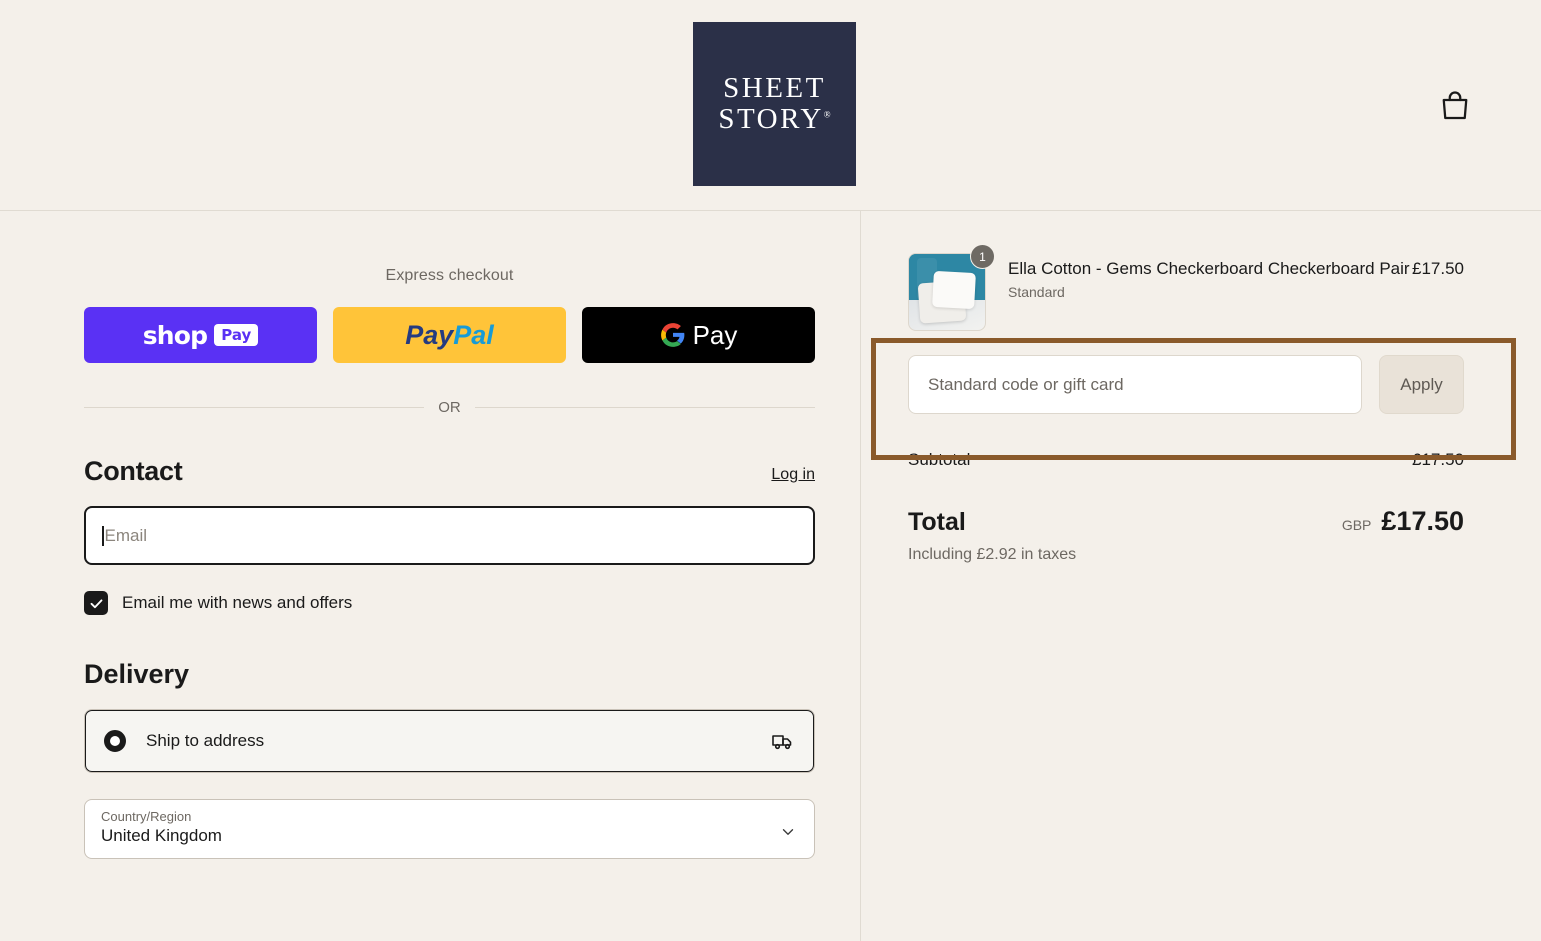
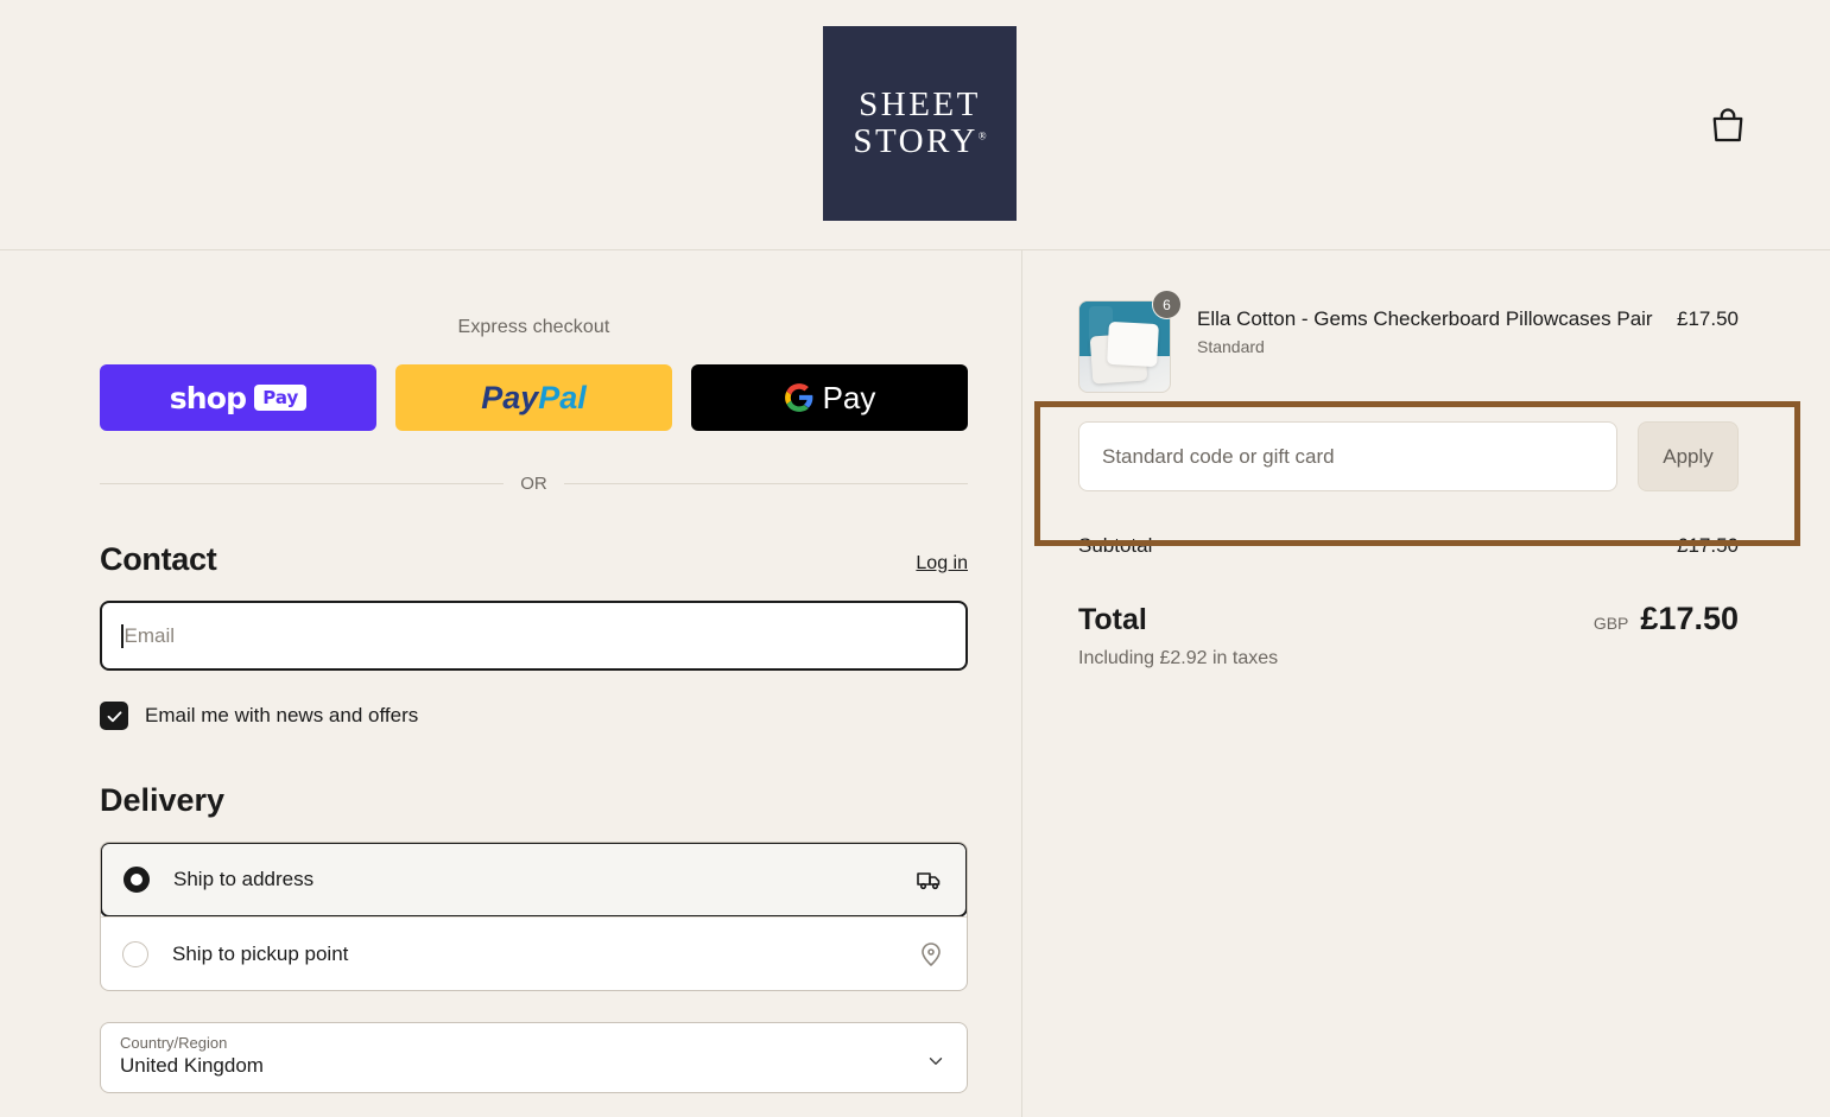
  SHEET
  STORY®
  Express checkout
  shop
  Pay
  Pay
  Pal
  Pay
  OR
  Contact
  Log in
  Email
  Email me with news and offers
  Delivery
  Ship to address
+ Ship to pickup point
  Country/Region
  United Kingdom
- 1
+ 6
- Ella Cotton - Gems Checkerboard Checkerboard Pair
+ Ella Cotton - Gems Checkerboard Pillowcases Pair
  Standard
  £17.50
  Standard code or gift card
  Apply
  Subtotal
  £17.50
  Total
  GBP
  £17.50
  Including £2.92 in taxes
